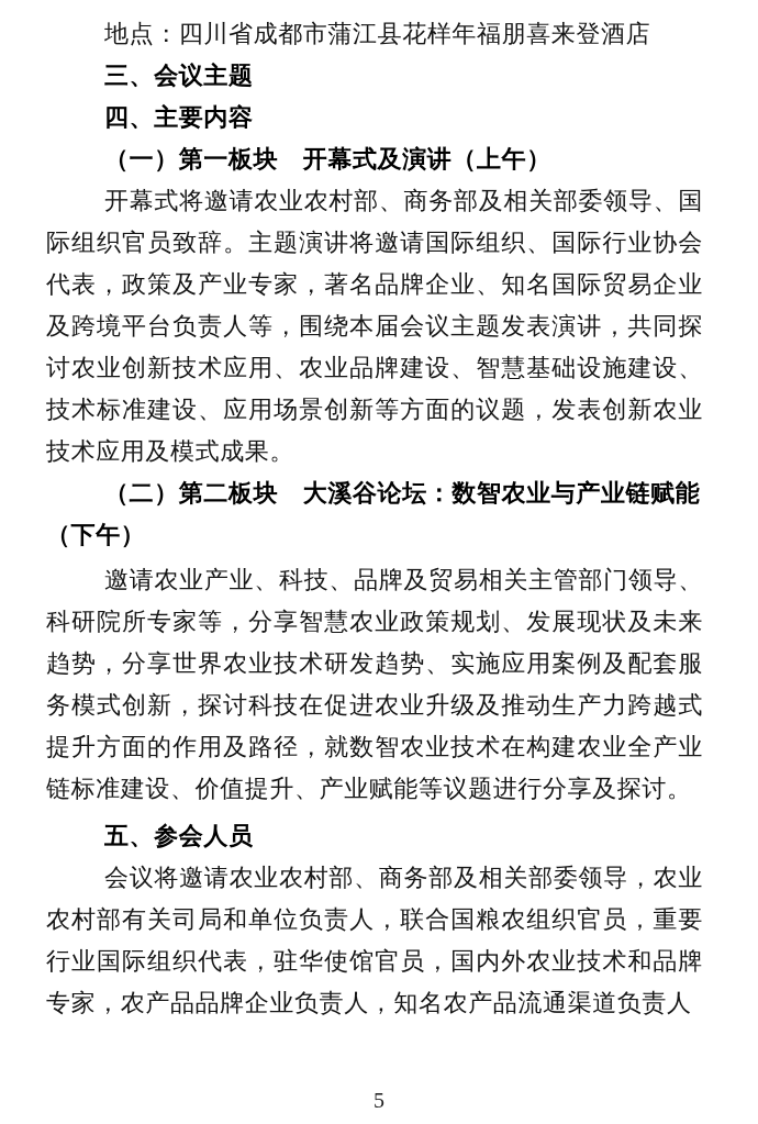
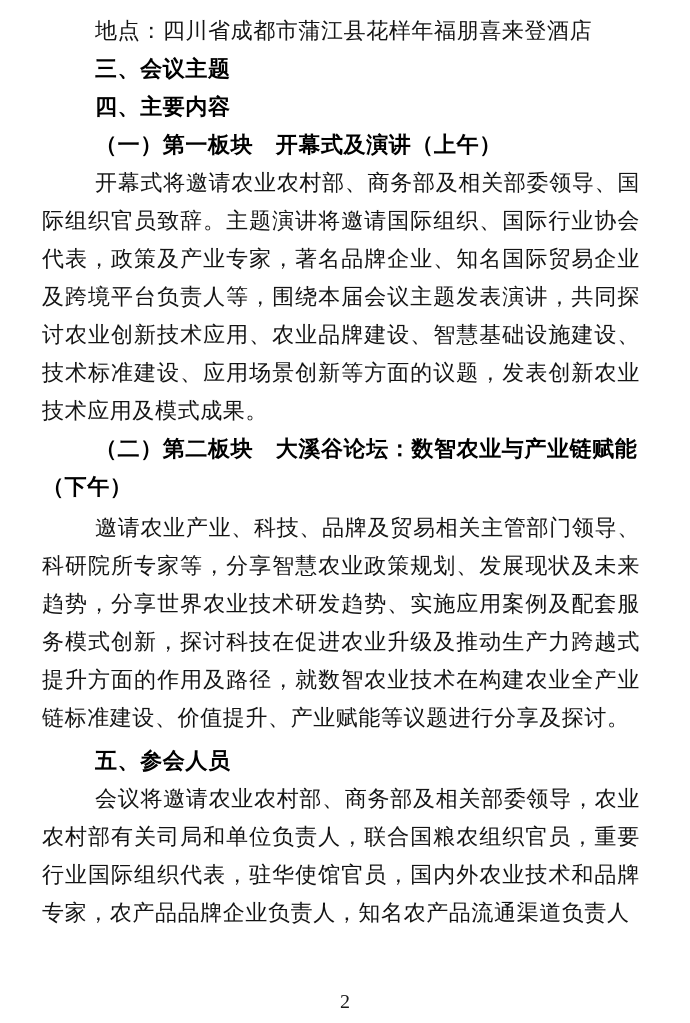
  地点：四川省成都市蒲江县花样年福朋喜来登酒店
  三、会议主题
  四、主要内容
  （一）第一板块 开幕式及演讲（上午）
  开幕式将邀请农业农村部、商务部及相关部委领导、国际组织官员致辞。主题演讲将邀请国际组织、国际行业协会代表，政策及产业专家，著名品牌企业、知名国际贸易企业及跨境平台负责人等，围绕本届会议主题发表演讲，共同探讨农业创新技术应用、农业品牌建设、智慧基础设施建设、技术标准建设、应用场景创新等方面的议题，发表创新农业技术应用及模式成果。
  （二）第二板块 大溪谷论坛：数智农业与产业链赋能（下午）
  邀请农业产业、科技、品牌及贸易相关主管部门领导、科研院所专家等，分享智慧农业政策规划、发展现状及未来趋势，分享世界农业技术研发趋势、实施应用案例及配套服务模式创新，探讨科技在促进农业升级及推动生产力跨越式提升方面的作用及路径，就数智农业技术在构建农业全产业链标准建设、价值提升、产业赋能等议题进行分享及探讨。
  五、参会人员
  会议将邀请农业农村部、商务部及相关部委领导，农业农村部有关司局和单位负责人，联合国粮农组织官员，重要行业国际组织代表，驻华使馆官员，国内外农业技术和品牌专家，农产品品牌企业负责人，知名农产品流通渠道负责人
- 5
+ 2
